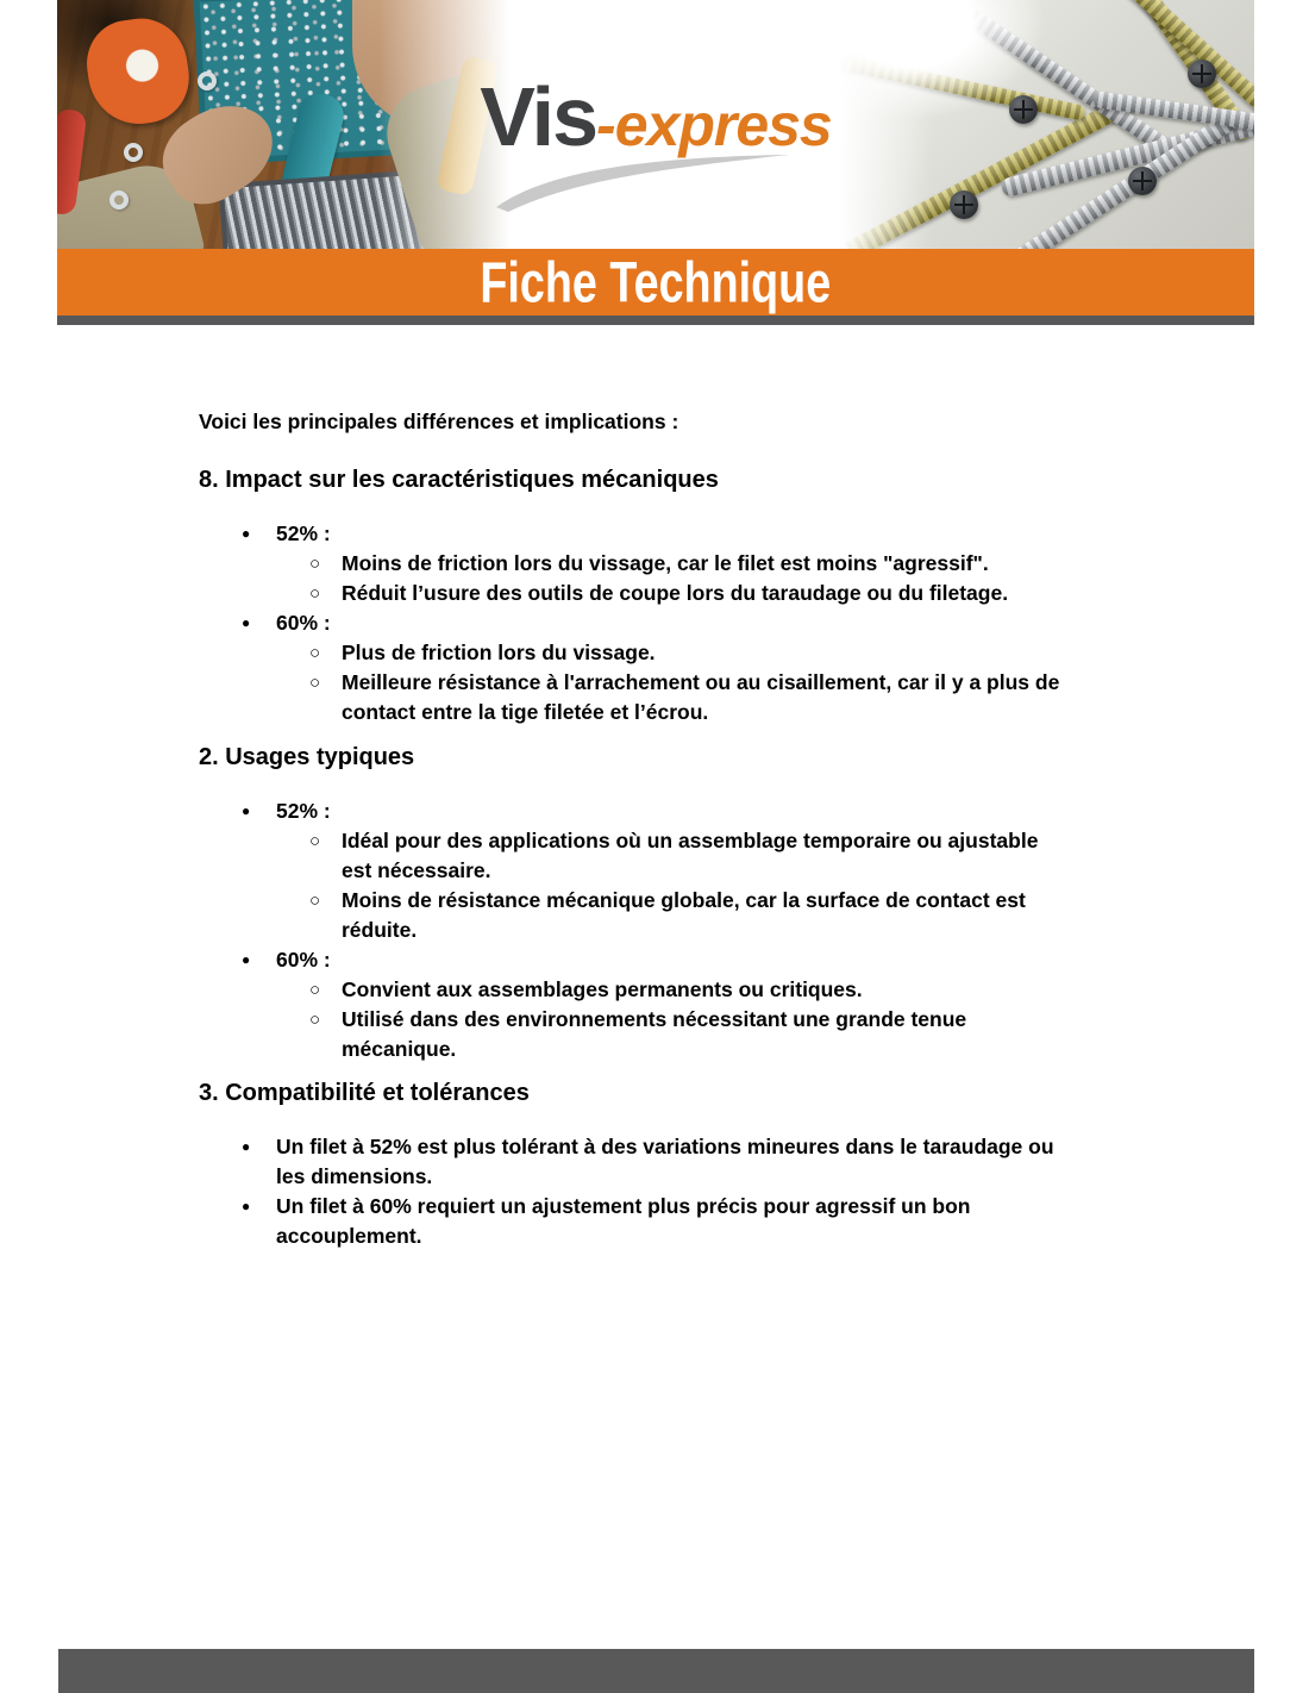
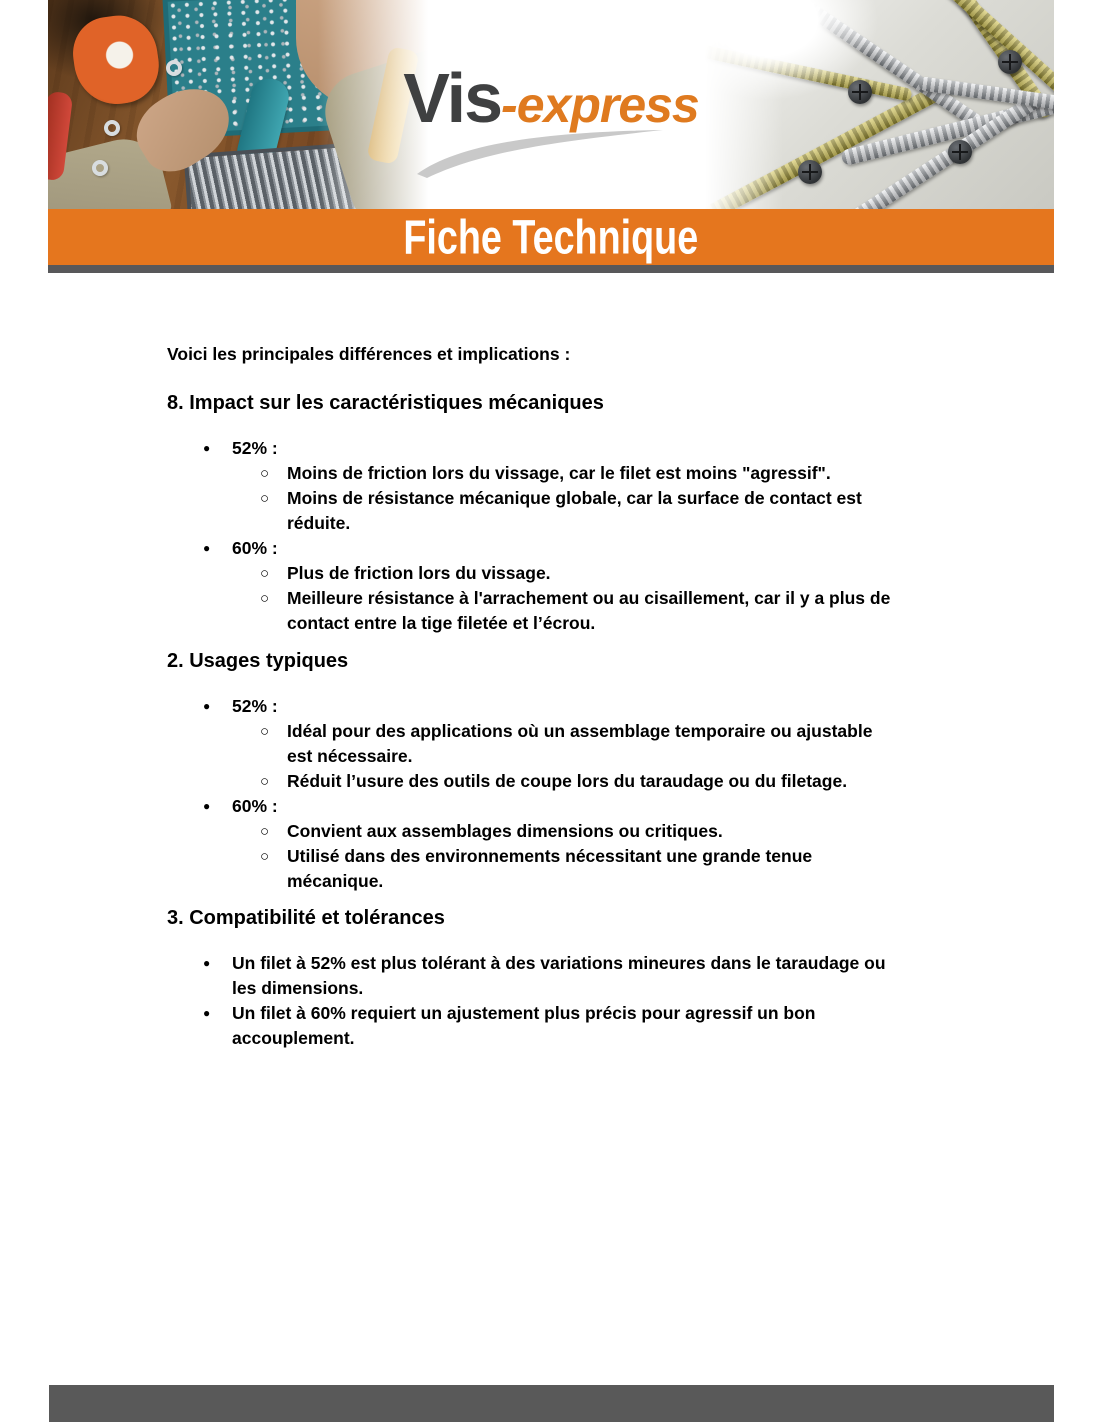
  Vis-express
  Fiche Technique
  Voici les principales différences et implications :
  8. Impact sur les caractéristiques mécaniques
  52% :
  Moins de friction lors du vissage, car le filet est moins "agressif".
- Réduit l’usure des outils de coupe lors du taraudage ou du filetage.
+ Moins de résistance mécanique globale, car la surface de contact est réduite.
  60% :
  Plus de friction lors du vissage.
  Meilleure résistance à l'arrachement ou au cisaillement, car il y a plus de contact entre la tige filetée et l’écrou.
  2. Usages typiques
  52% :
  Idéal pour des applications où un assemblage temporaire ou ajustable est nécessaire.
- Moins de résistance mécanique globale, car la surface de contact est réduite.
+ Réduit l’usure des outils de coupe lors du taraudage ou du filetage.
  60% :
- Convient aux assemblages permanents ou critiques.
+ Convient aux assemblages dimensions ou critiques.
  Utilisé dans des environnements nécessitant une grande tenue mécanique.
  3. Compatibilité et tolérances
  Un filet à 52% est plus tolérant à des variations mineures dans le taraudage ou les dimensions.
  Un filet à 60% requiert un ajustement plus précis pour agressif un bon accouplement.
